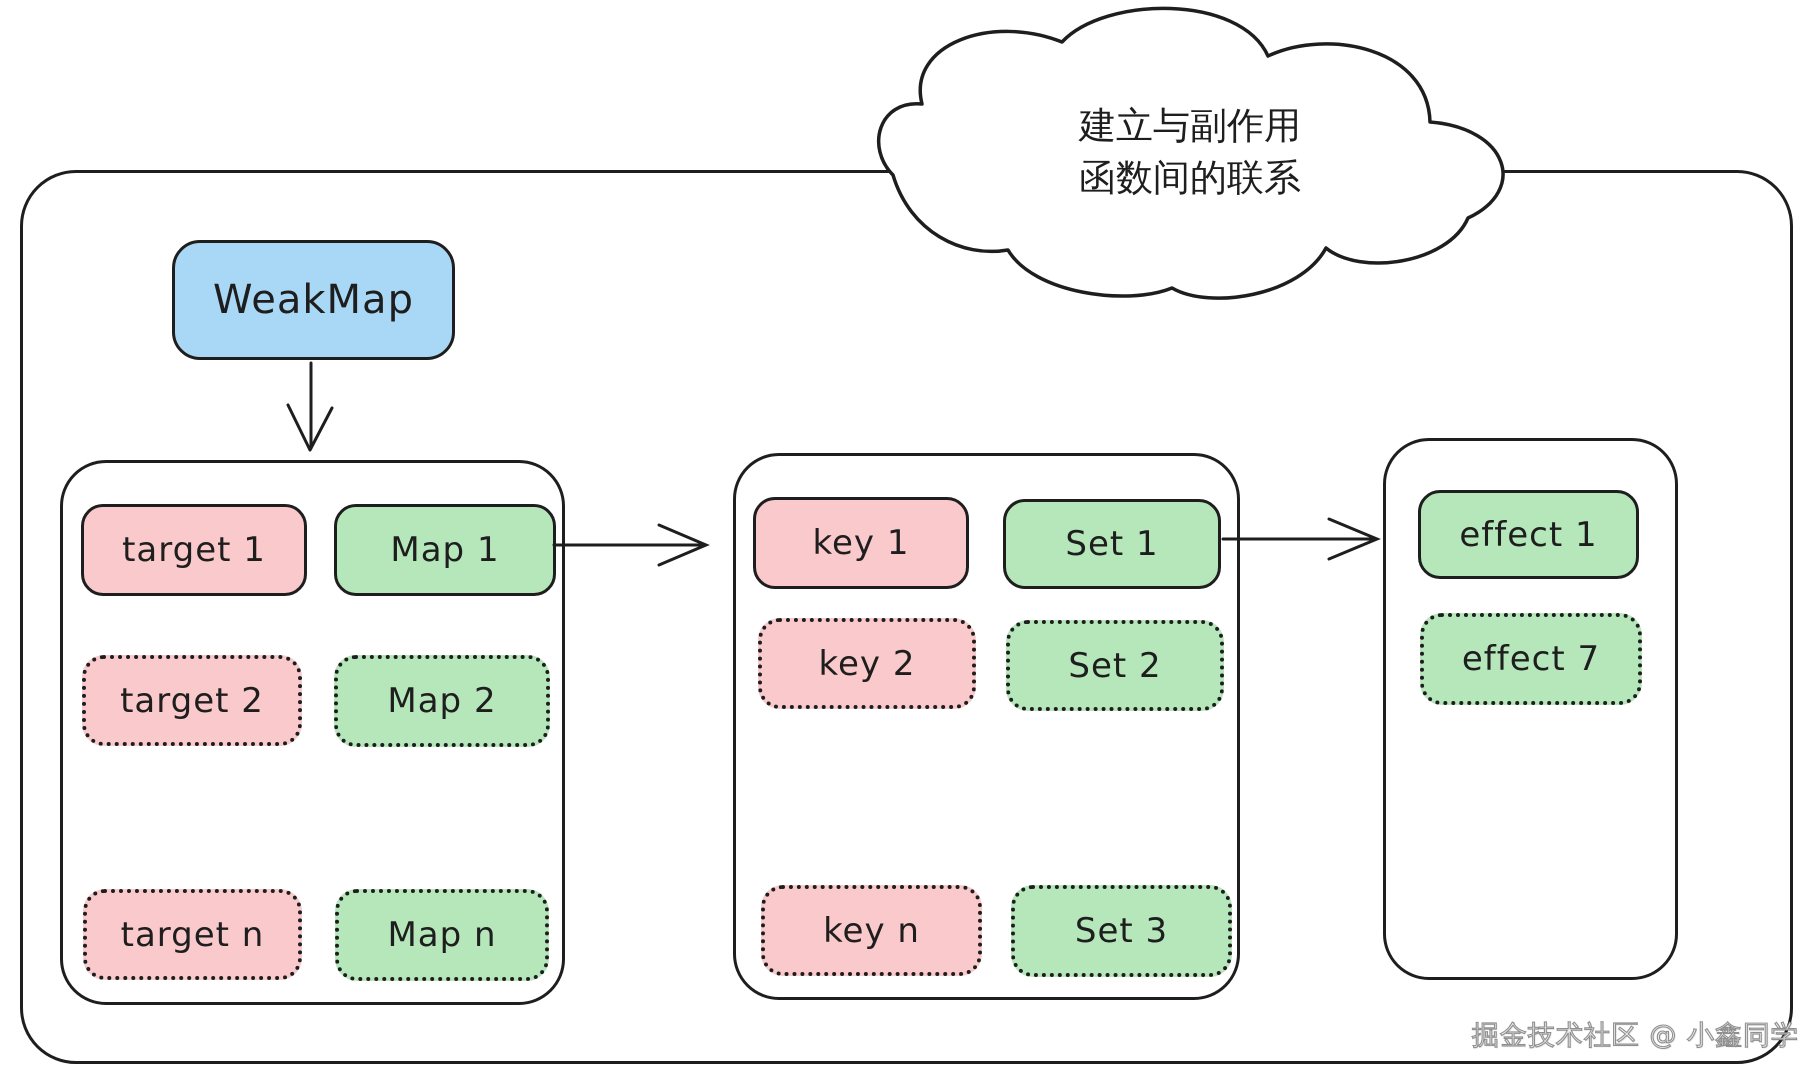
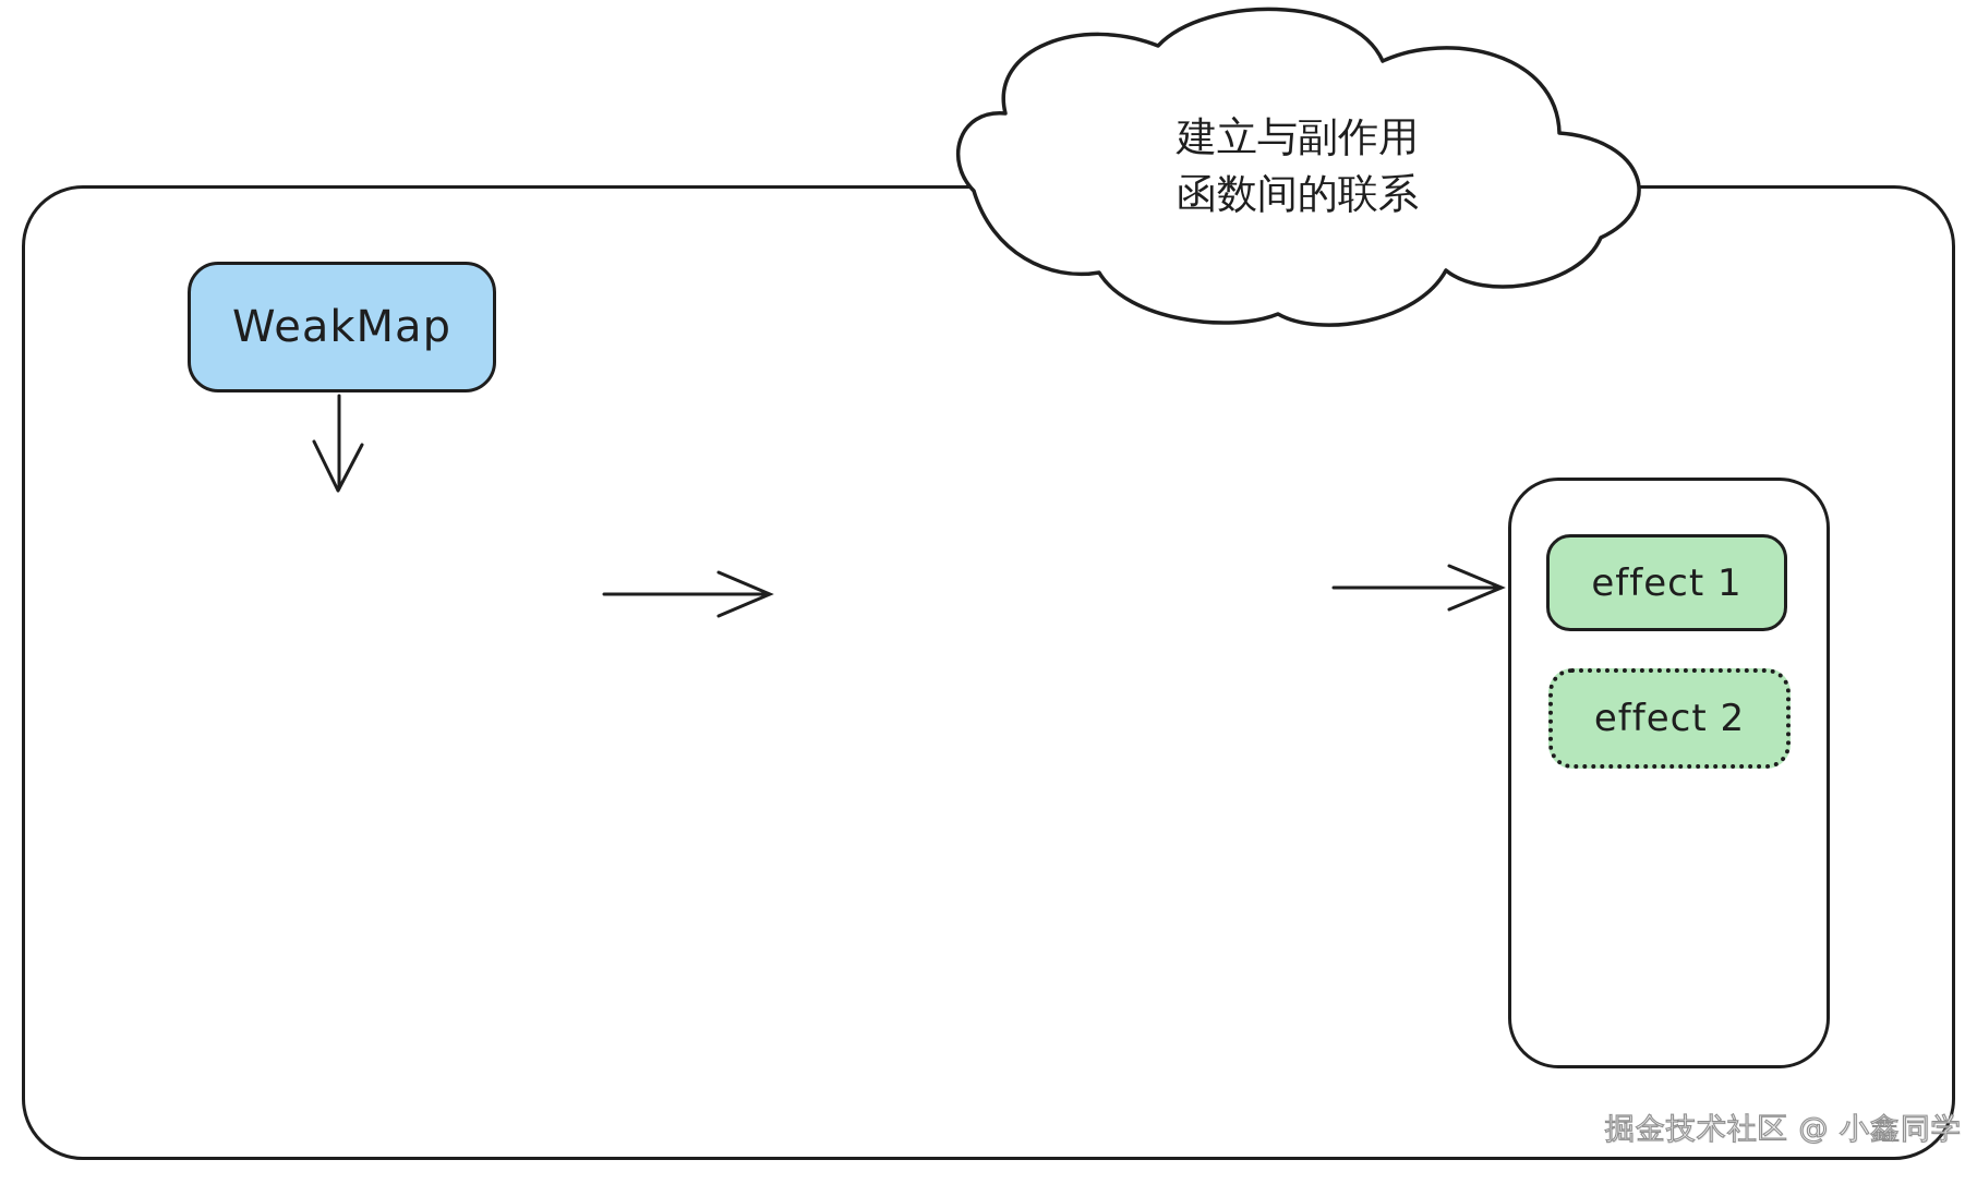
  WeakMap
- target 1
- Map 1
- target 2
- Map 2
- target n
- Map n
- key 1
- Set 1
- key 2
- Set 2
- key n
- Set 3
  effect 1
- effect 7
+ effect 2
  建立与副作用
  函数间的联系
  掘金技术社区 @ 小鑫同学
